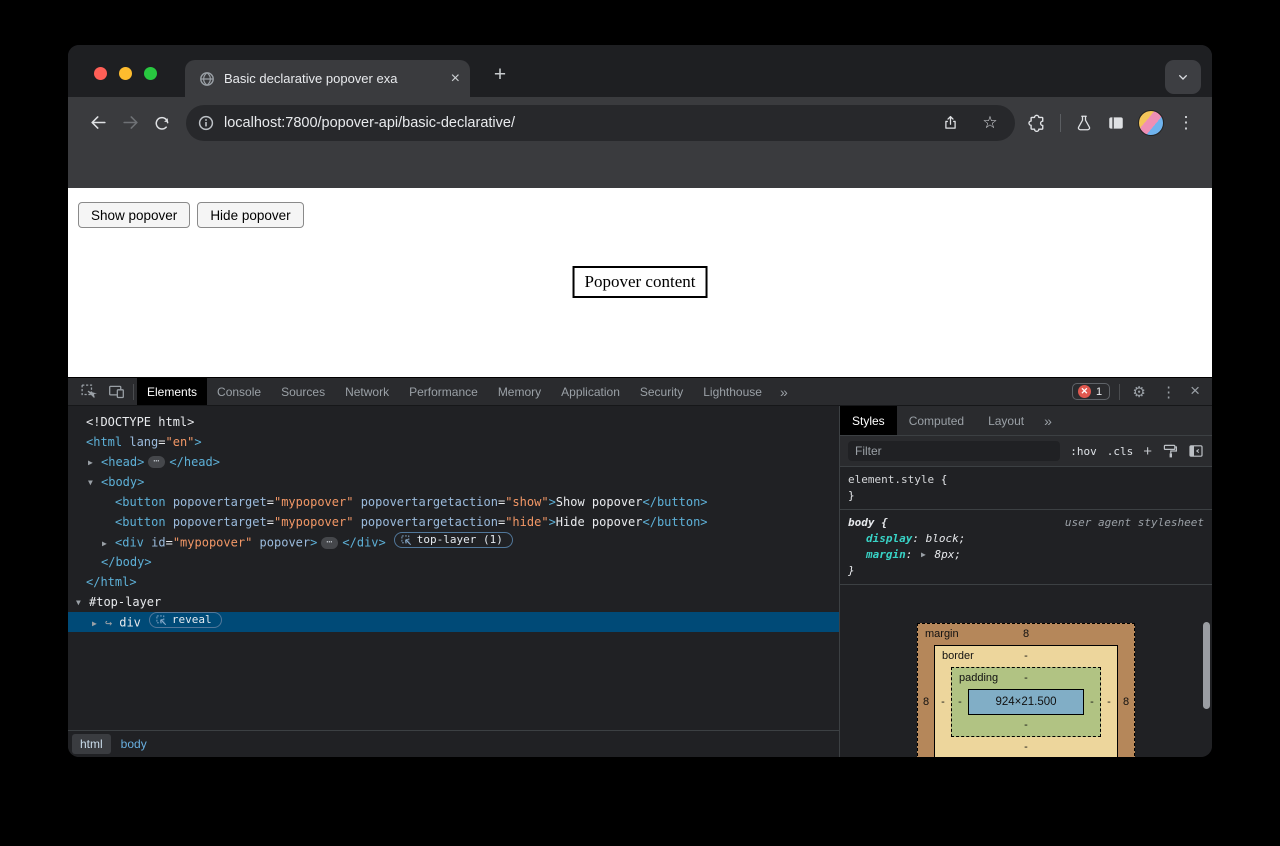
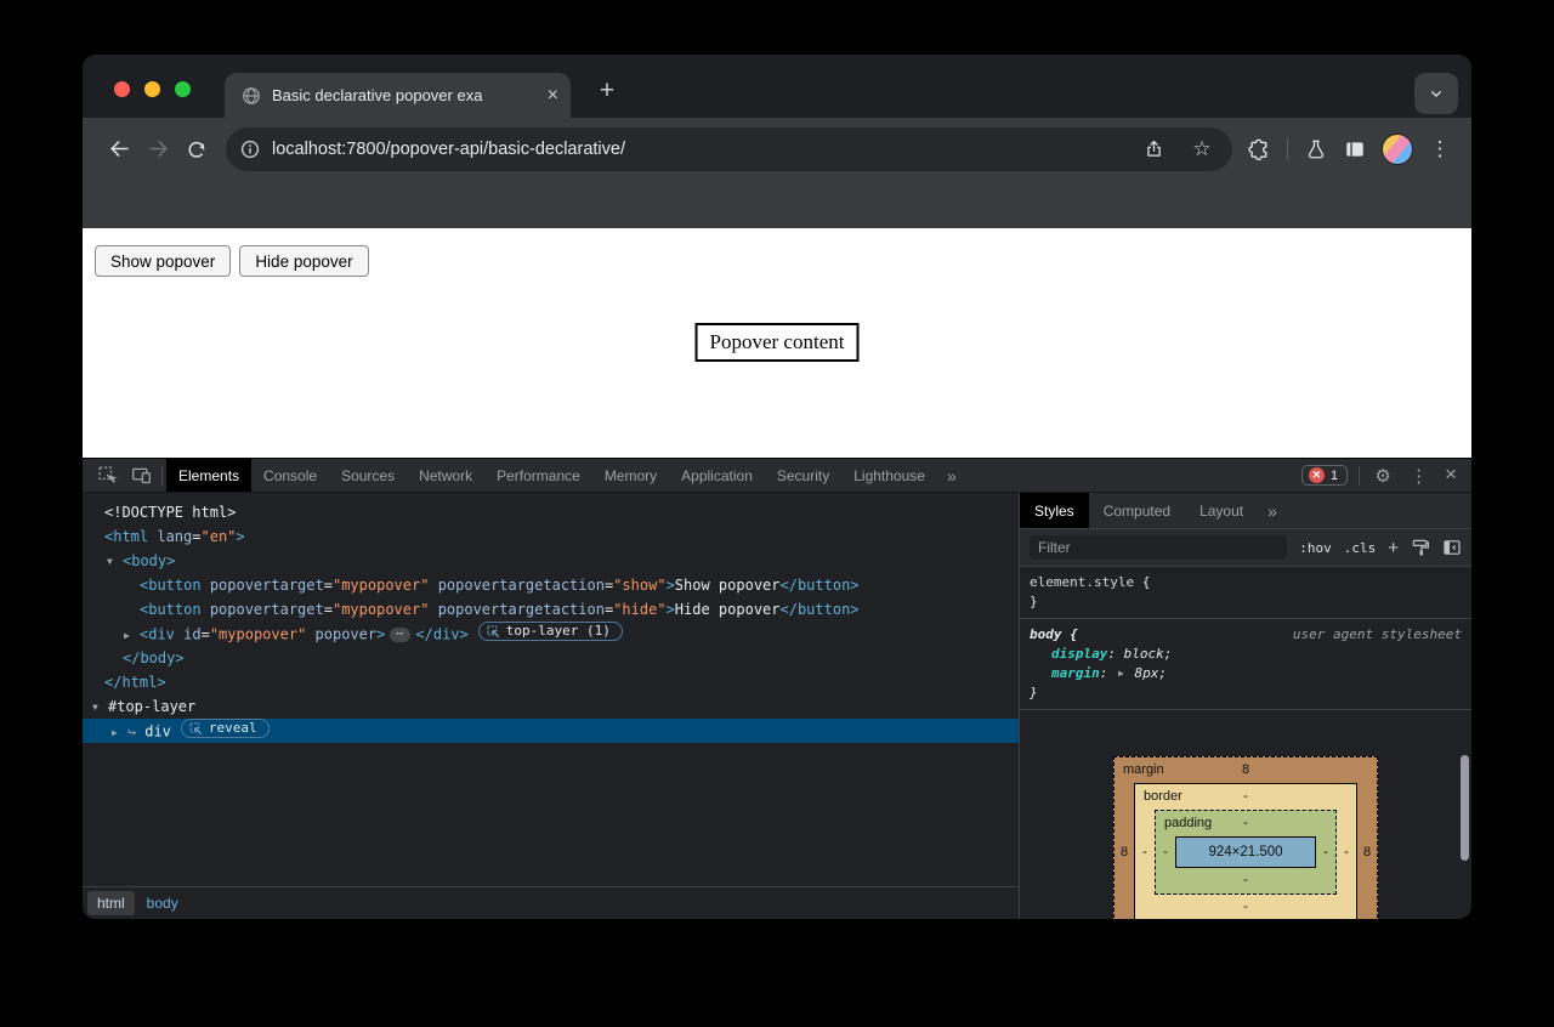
  Basic declarative popover exa
  ×
  +
  localhost:7800/popover-api/basic-declarative/
  ☆
  ⋮
  Show popover
  Hide popover
  Popover content
  Elements
  Console
  Sources
  Network
  Performance
  Memory
  Application
  Security
  Lighthouse
  »
  ✕
  1
  ⚙
  ⋮
  ×
  <!DOCTYPE html>
  <html lang="en">
- ▶ <head> ⋯ </head>
  ▼ <body>
  <button popovertarget="mypopover" popovertargetaction="show">Show popover</button>
  <button popovertarget="mypopover" popovertargetaction="hide">Hide popover</button>
  ▶ <div id="mypopover" popover> ⋯ </div>
  top-layer (1)
  </body>
  </html>
  ▼ #top-layer
  ▶ ↪ div
  reveal
  html
  body
  Styles
  Computed
  Layout
  »
  Filter
  :hov
  .cls
  +
  element.style {
  }
  body {
  user agent stylesheet
  display: block;
  margin: ▶ 8px;
  }
  margin
  8
  8
  border
  -
  -
  padding
  -
  -
  924×21.500
  -
  -
  -
  -
  8
